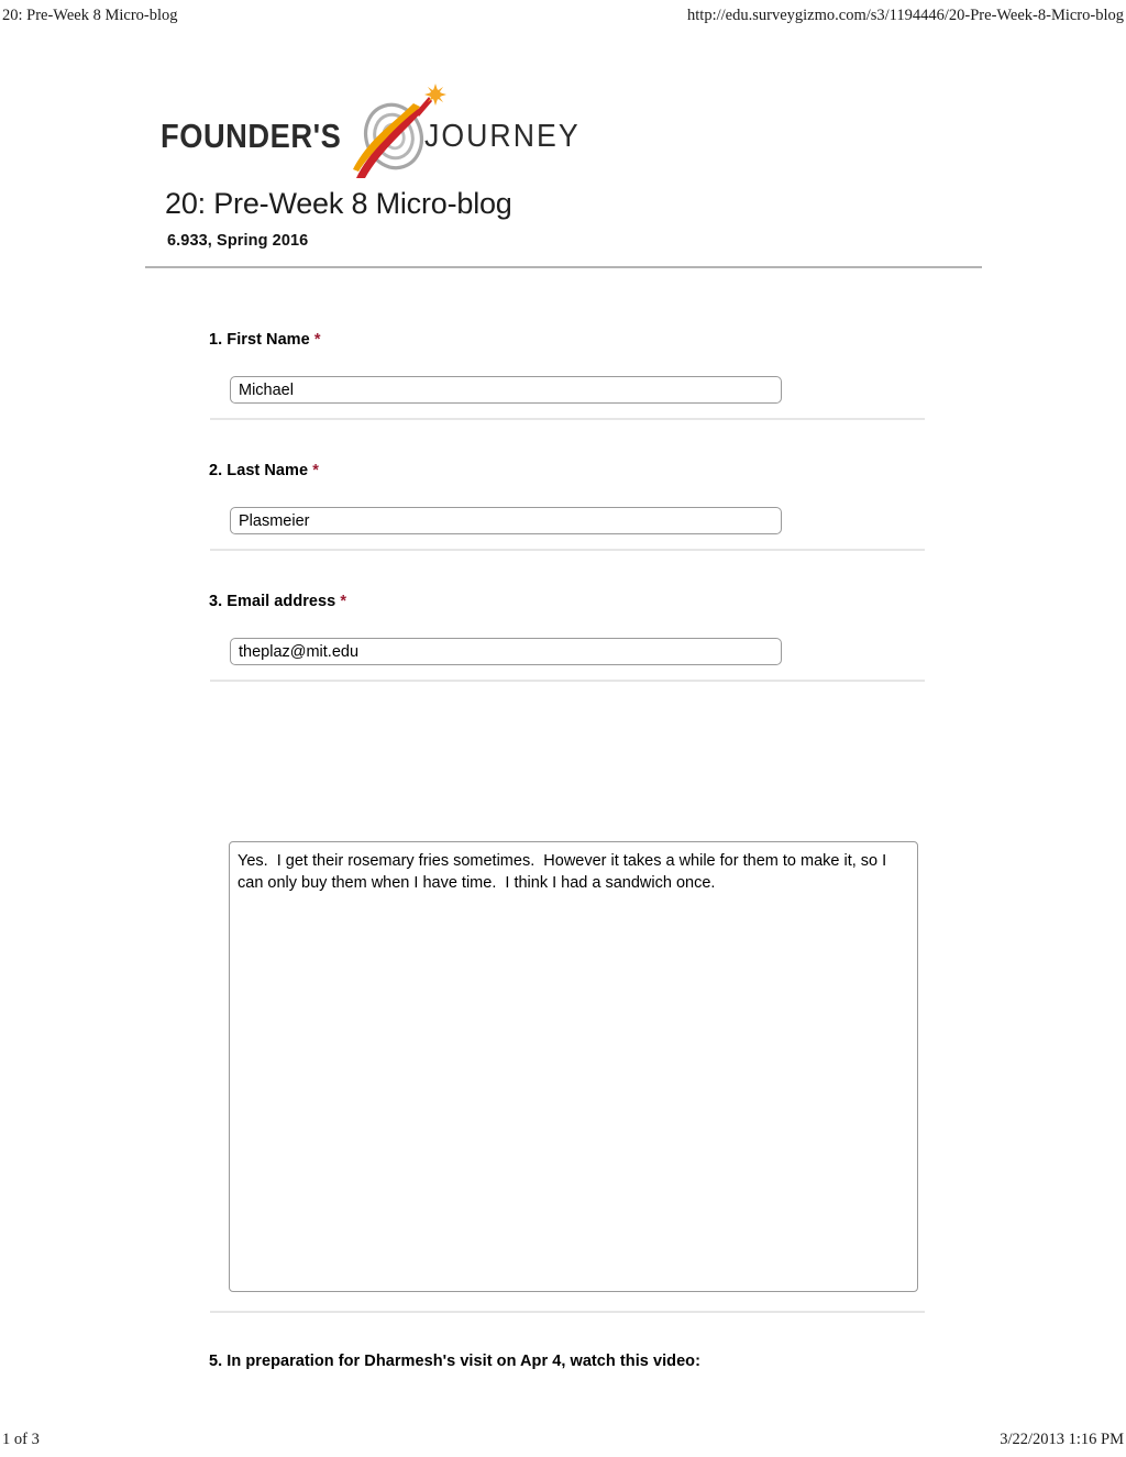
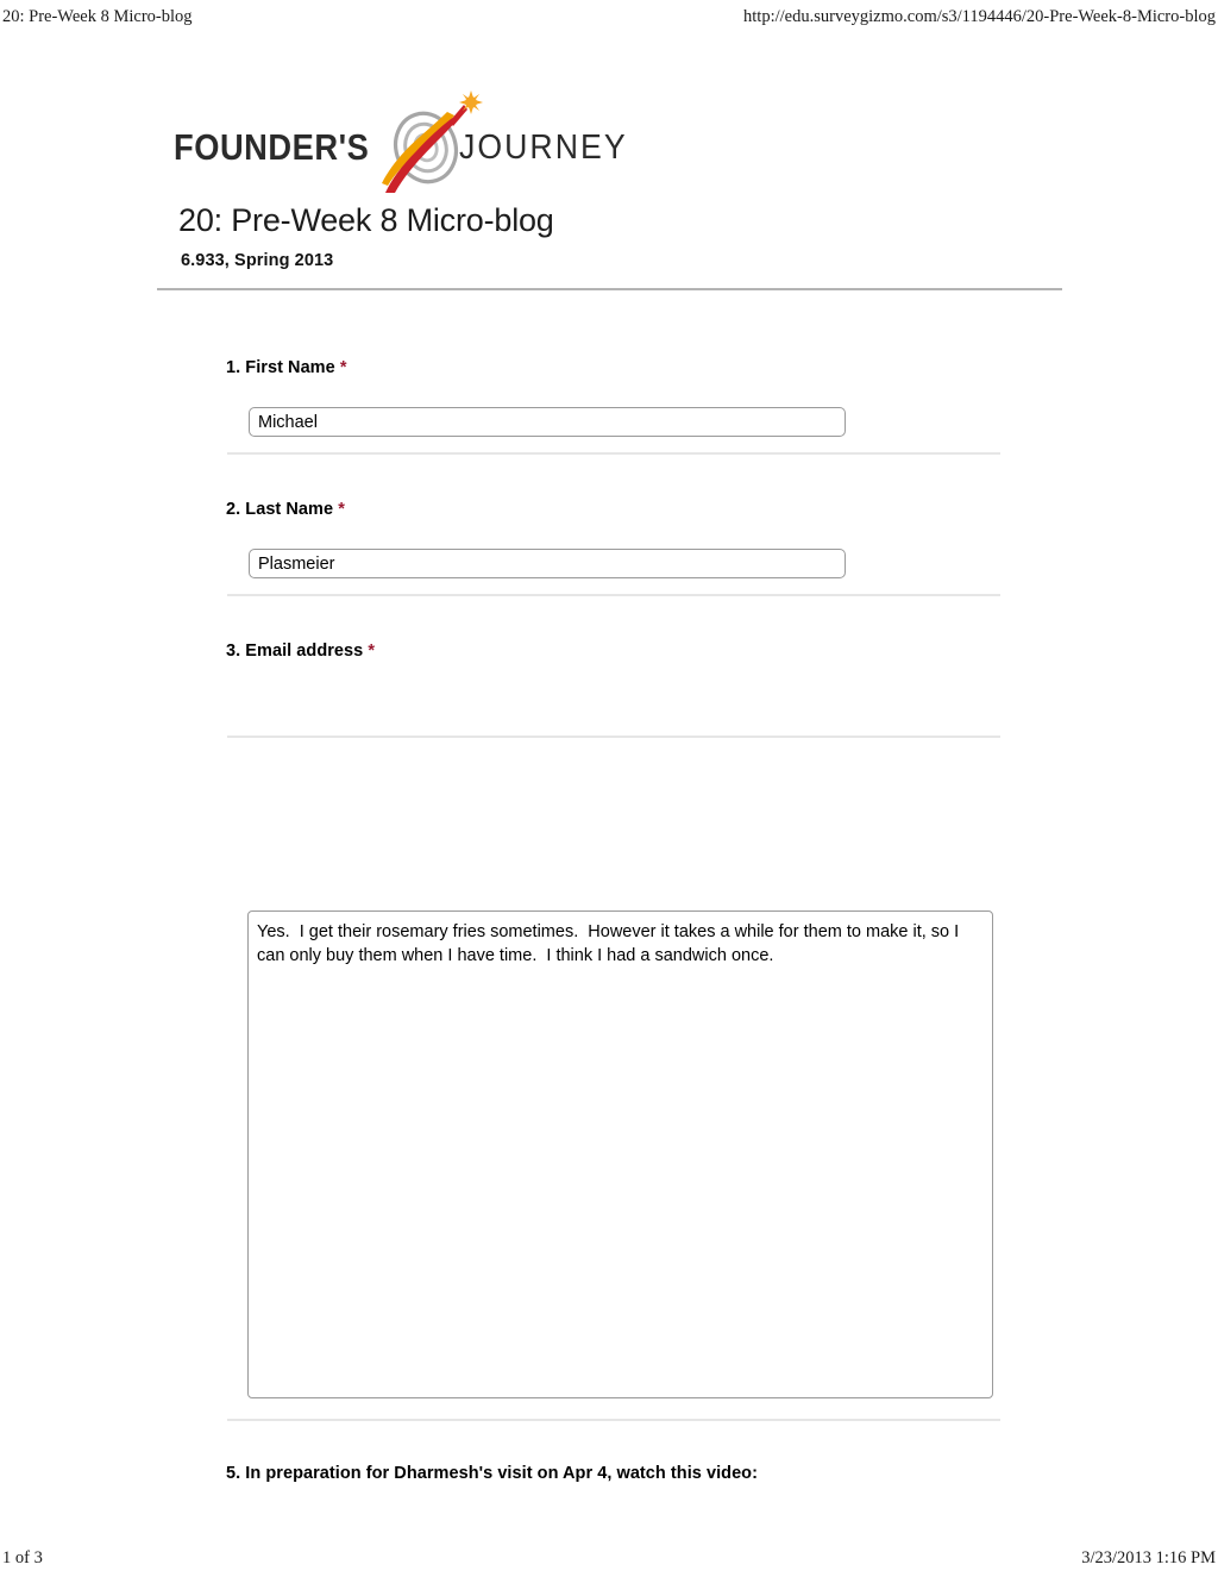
  20: Pre-Week 8 Micro-blog
  http://edu.surveygizmo.com/s3/1194446/20-Pre-Week-8-Micro-blog
  FOUNDER'S
  JOURNEY
  20: Pre-Week 8 Micro-blog
- 6.933, Spring 2016
+ 6.933, Spring 2013
  1. First Name *
  Michael
  2. Last Name *
  Plasmeier
  3. Email address *
- theplaz@mit.edu
  5. In preparation for Dharmesh's visit on Apr 4, watch this video:
  1 of 3
- 3/22/2013 1:16 PM
+ 3/23/2013 1:16 PM
